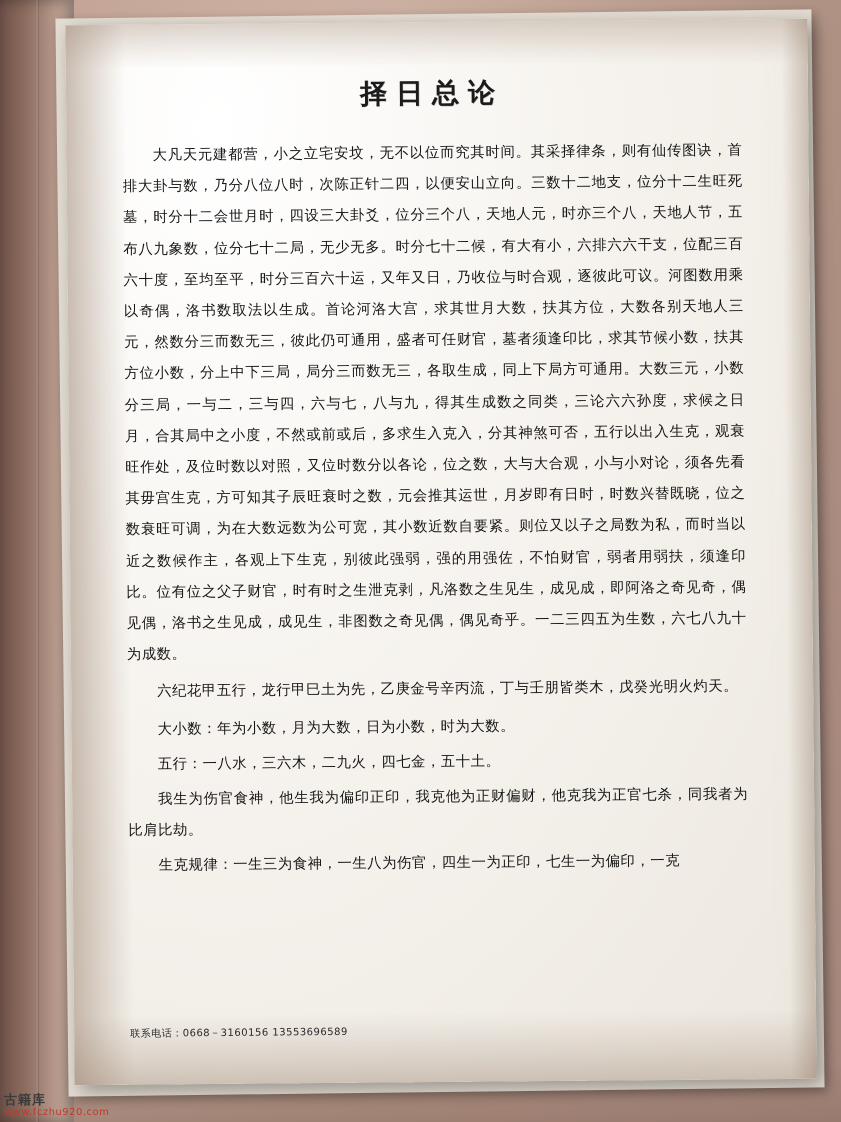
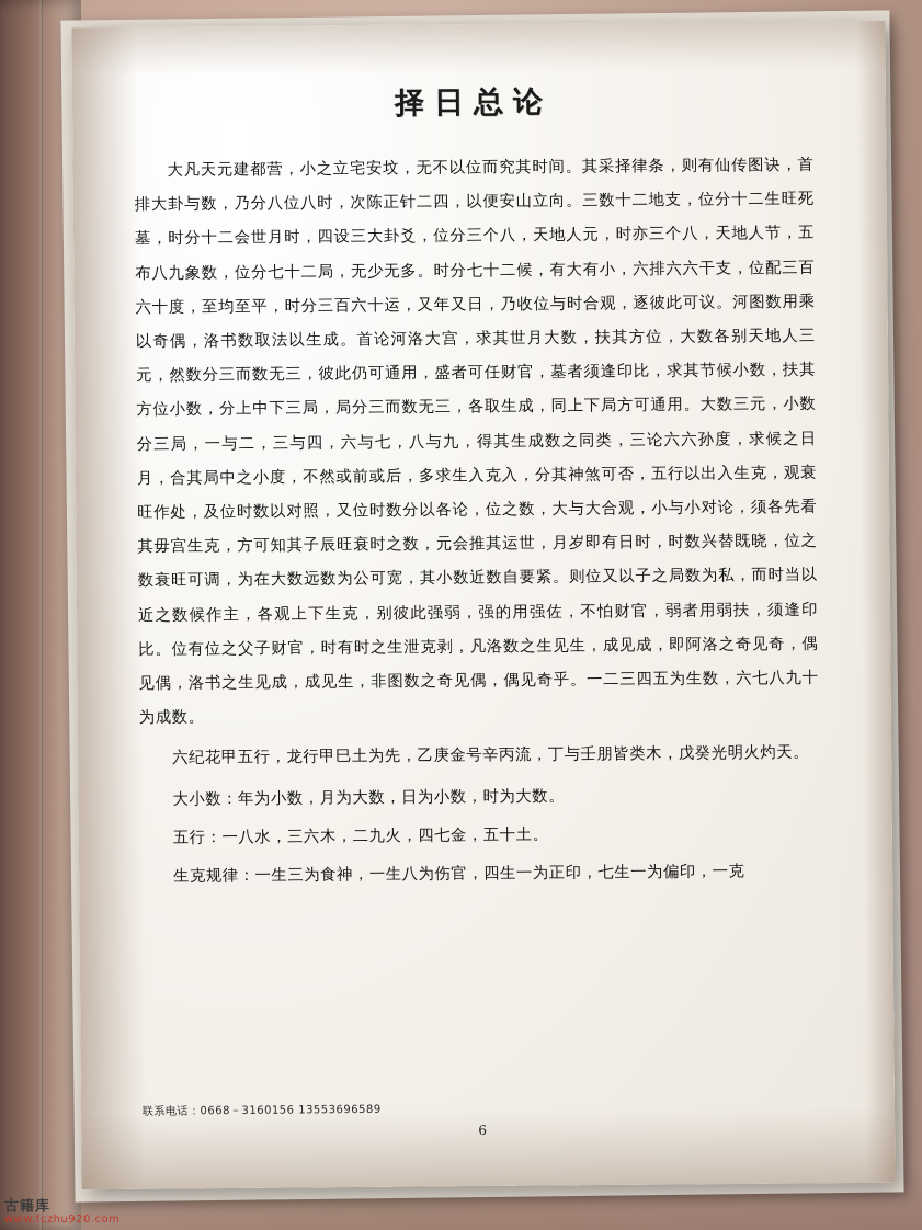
  择日总论
  大凡天元建都营，小之立宅安坟，无不以位而究其时间。其采择律条，则有仙传图诀，首排大卦与数，乃分八位八时，次陈正针二四，以便安山立向。三数十二地支，位分十二生旺死墓，时分十二会世月时，四设三大卦爻，位分三个八，天地人元，时亦三个八，天地人节，五布八九象数，位分七十二局，无少无多。时分七十二候，有大有小，六排六六干支，位配三百六十度，至均至平，时分三百六十运，又年又日，乃收位与时合观，逐彼此可议。河图数用乘以奇偶，洛书数取法以生成。首论河洛大宫，求其世月大数，扶其方位，大数各别天地人三元，然数分三而数无三，彼此仍可通用，盛者可任财官，墓者须逢印比，求其节候小数，扶其方位小数，分上中下三局，局分三而数无三，各取生成，同上下局方可通用。大数三元，小数分三局，一与二，三与四，六与七，八与九，得其生成数之同类，三论六六孙度，求候之日月，合其局中之小度，不然或前或后，多求生入克入，分其神煞可否，五行以出入生克，观衰旺作处，及位时数以对照，又位时数分以各论，位之数，大与大合观，小与小对论，须各先看其毋宫生克，方可知其子辰旺衰时之数，元会推其运世，月岁即有日时，时数兴替既晓，位之数衰旺可调，为在大数远数为公可宽，其小数近数自要紧。则位又以子之局数为私，而时当以近之数候作主，各观上下生克，别彼此强弱，强的用强佐，不怕财官，弱者用弱扶，须逢印比。位有位之父子财官，时有时之生泄克剥，凡洛数之生见生，成见成，即阿洛之奇见奇，偶见偶，洛书之生见成，成见生，非图数之奇见偶，偶见奇乎。一二三四五为生数，六七八九十为成数。
  六纪花甲五行，龙行甲巳土为先，乙庚金号辛丙流，丁与壬朋皆类木，戊癸光明火灼天。
  大小数：年为小数，月为大数，日为小数，时为大数。
  五行：一八水，三六木，二九火，四七金，五十土。
- 我生为伤官食神，他生我为偏印正印，我克他为正财偏财，他克我为正官七杀，同我者为比肩比劫。
  生克规律：一生三为食神，一生八为伤官，四生一为正印，七生一为偏印，一克
  联系电话：0668－3160156 13553696589
+ 6
  古籍库
  www.fczhu920.com
